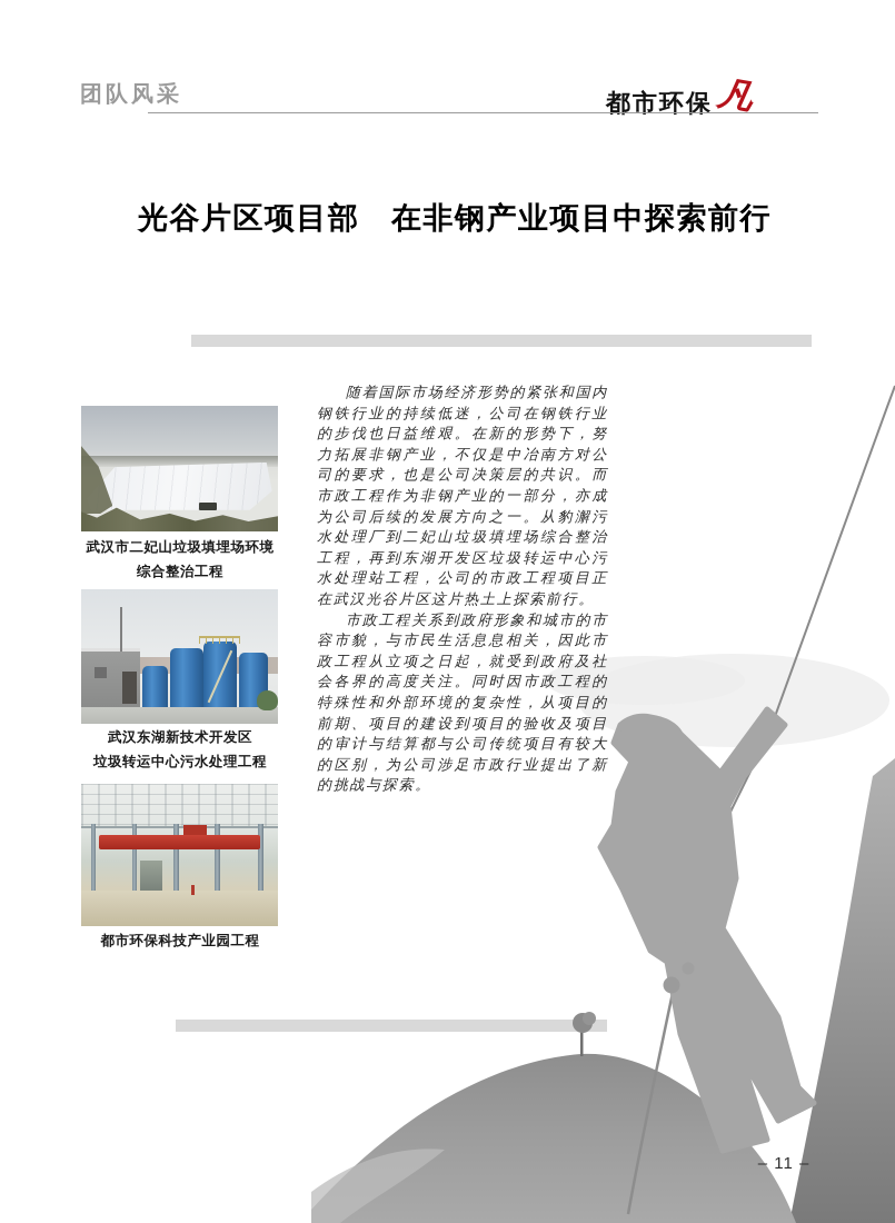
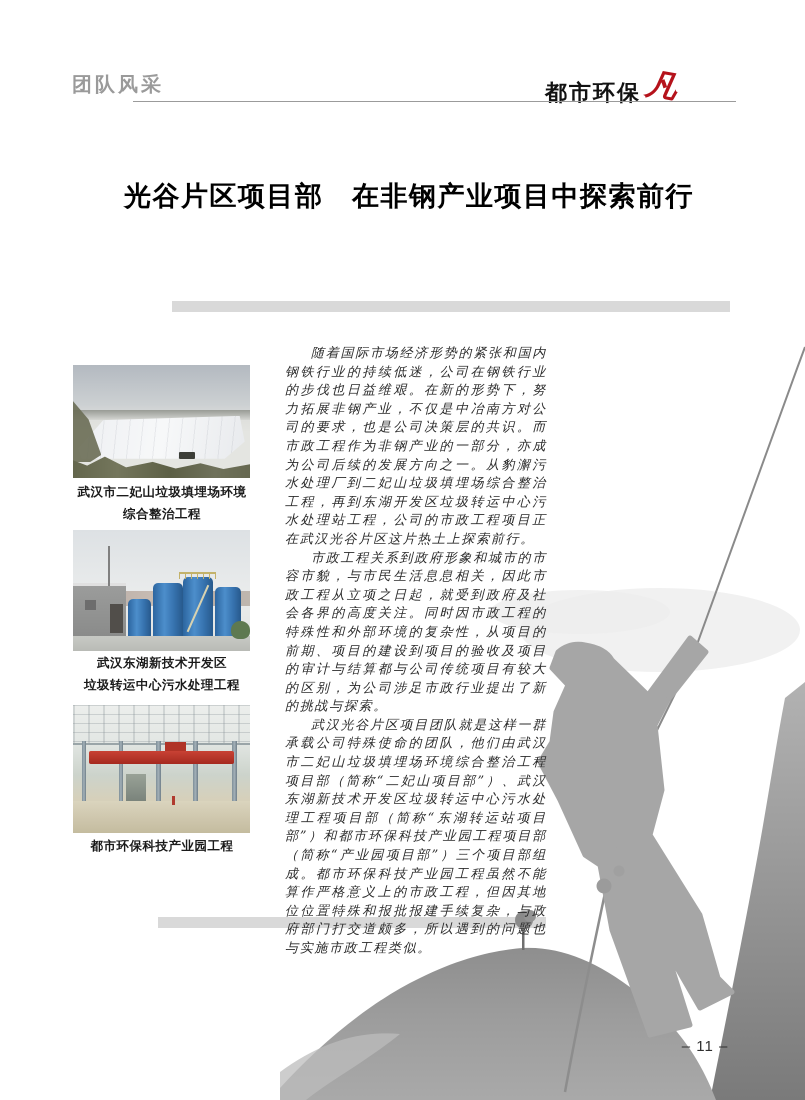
  团队风采
  光谷片区项目部 在非钢产业项目中探索前行
  武汉市二妃山垃圾填埋场环境
  综合整治工程
  武汉东湖新技术开发区
  垃圾转运中心污水处理工程
  都市环保科技产业园工程
  随着国际市场经济形势的紧张和国内钢铁行业的持续低迷，公司在钢铁行业的步伐也日益维艰。在新的形势下，努力拓展非钢产业，不仅是中冶南方对公司的要求，也是公司决策层的共识。而市政工程作为非钢产业的一部分，亦成为公司后续的发展方向之一。从豹澥污水处理厂到二妃山垃圾填埋场综合整治工程，再到东湖开发区垃圾转运中心污水处理站工程，公司的市政工程项目正在武汉光谷片区这片热土上探索前行。
  市政工程关系到政府形象和城市的市容市貌，与市民生活息息相关，因此市政工程从立项之日起，就受到政府及社会各界的高度关注。同时因市政工程的特殊性和外部环境的复杂性，从项目的前期、项目的建设到项目的验收及项目的审计与结算都与公司传统项目有较大的区别，为公司涉足市政行业提出了新的挑战与探索。
+ 武汉光谷片区项目团队就是这样一群承载公司特殊使命的团队，他们由武汉市二妃山垃圾填埋场环境综合整治工程项目部（简称“二妃山项目部”）、武汉东湖新技术开发区垃圾转运中心污水处理工程项目部（简称“东湖转运站项目部”）和都市环保科技产业园工程项目部（简称“产业园项目部”）三个项目部组成。都市环保科技产业园工程虽然不能算作严格意义上的市政工程，但因其地位位置特殊和报批报建手续复杂，与政府部门打交道颇多，所以遇到的问题也与实施市政工程类似。
  – 11 –
